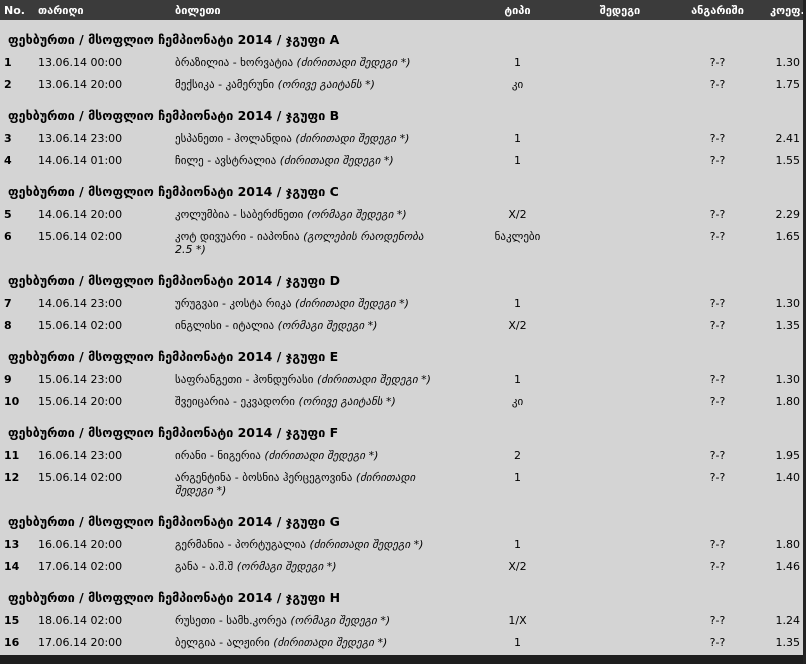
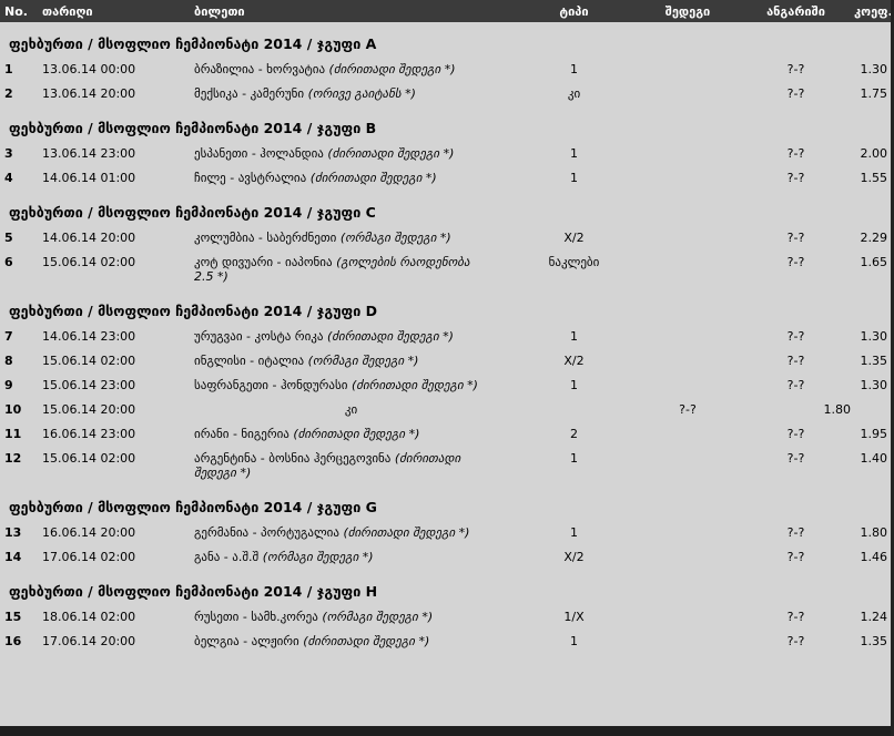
  No.
  თარიღი
  ბილეთი
  ტიპი
  შედეგი
  ანგარიში
  კოეფ.
  ფეხბურთი / მსოფლიო ჩემპიონატი 2014 / ჯგუფი A
  1
  13.06.14 00:00
  ბრაზილია - ხორვატია (ძირითადი შედეგი *)
  1
  ?-?
  1.30
  2
  13.06.14 20:00
  მექსიკა - კამერუნი (ორივე გაიტანს *)
  კი
  ?-?
  1.75
  ფეხბურთი / მსოფლიო ჩემპიონატი 2014 / ჯგუფი B
  3
  13.06.14 23:00
  ესპანეთი - ჰოლანდია (ძირითადი შედეგი *)
  1
  ?-?
- 2.41
+ 2.00
  4
  14.06.14 01:00
  ჩილე - ავსტრალია (ძირითადი შედეგი *)
  1
  ?-?
  1.55
  ფეხბურთი / მსოფლიო ჩემპიონატი 2014 / ჯგუფი C
  5
  14.06.14 20:00
  კოლუმბია - საბერძნეთი (ორმაგი შედეგი *)
  X/2
  ?-?
  2.29
  6
  15.06.14 02:00
  კოტ დივუარი - იაპონია (გოლების რაოდენობა 2.5 *)
  ნაკლები
  ?-?
  1.65
  ფეხბურთი / მსოფლიო ჩემპიონატი 2014 / ჯგუფი D
  7
  14.06.14 23:00
  ურუგვაი - კოსტა რიკა (ძირითადი შედეგი *)
  1
  ?-?
  1.30
  8
  15.06.14 02:00
  ინგლისი - იტალია (ორმაგი შედეგი *)
  X/2
  ?-?
  1.35
- ფეხბურთი / მსოფლიო ჩემპიონატი 2014 / ჯგუფი E
  9
  15.06.14 23:00
  საფრანგეთი - ჰონდურასი (ძირითადი შედეგი *)
  1
  ?-?
  1.30
  10
  15.06.14 20:00
- შვეიცარია - ეკვადორი (ორივე გაიტანს *)
  კი
  ?-?
  1.80
- ფეხბურთი / მსოფლიო ჩემპიონატი 2014 / ჯგუფი F
  11
  16.06.14 23:00
  ირანი - ნიგერია (ძირითადი შედეგი *)
  2
  ?-?
  1.95
  12
  15.06.14 02:00
  არგენტინა - ბოსნია ჰერცეგოვინა (ძირითადი შედეგი *)
  1
  ?-?
  1.40
  ფეხბურთი / მსოფლიო ჩემპიონატი 2014 / ჯგუფი G
  13
  16.06.14 20:00
  გერმანია - პორტუგალია (ძირითადი შედეგი *)
  1
  ?-?
  1.80
  14
  17.06.14 02:00
  განა - ა.შ.შ (ორმაგი შედეგი *)
  X/2
  ?-?
  1.46
  ფეხბურთი / მსოფლიო ჩემპიონატი 2014 / ჯგუფი H
  15
  18.06.14 02:00
  რუსეთი - სამხ.კორეა (ორმაგი შედეგი *)
  1/X
  ?-?
  1.24
  16
  17.06.14 20:00
  ბელგია - ალჟირი (ძირითადი შედეგი *)
  1
  ?-?
  1.35
